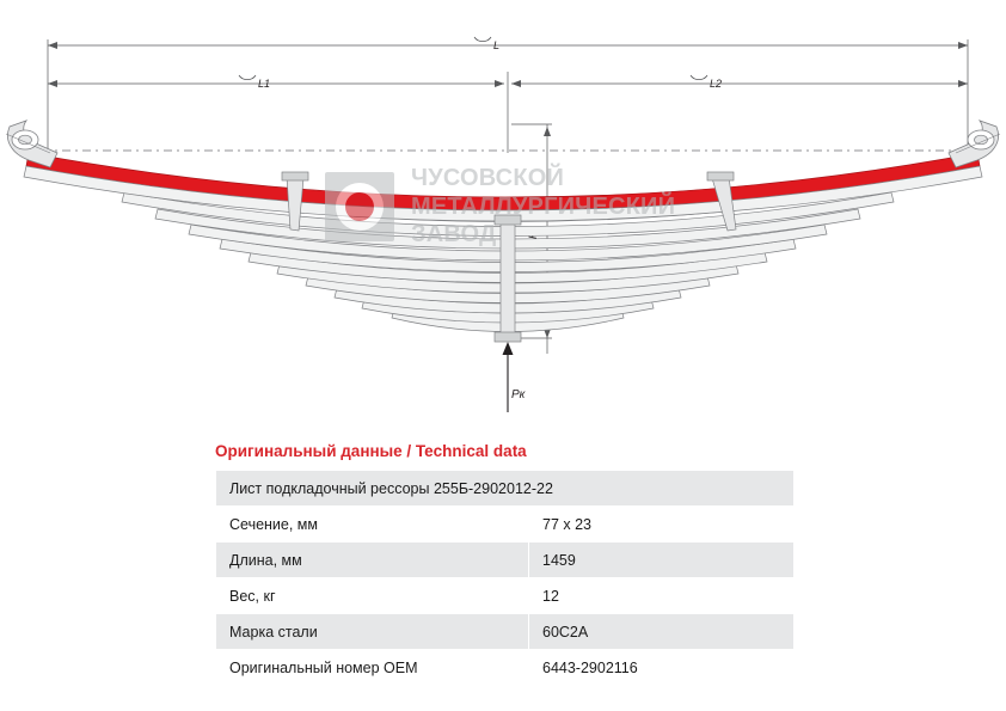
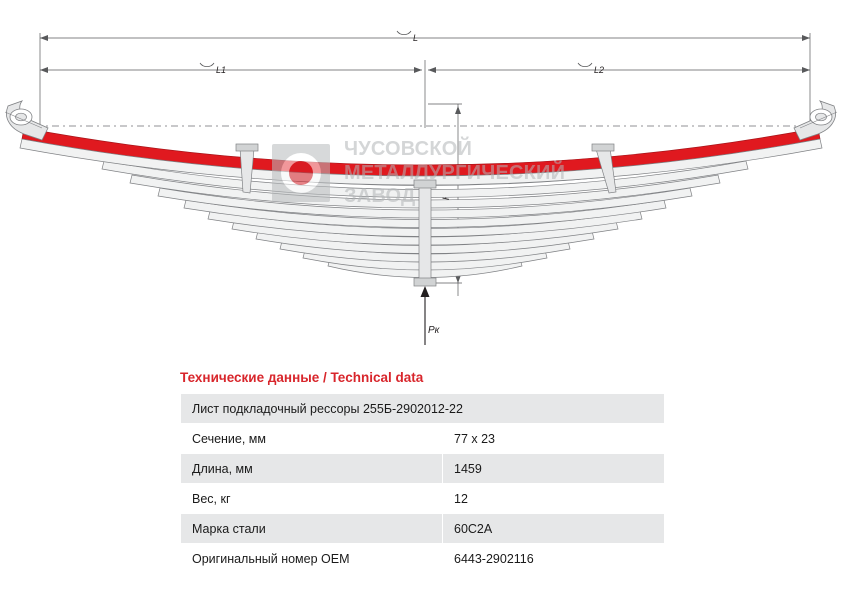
  L
  L1
  L2
  Pк
  ЧУСОВСКОЙ
  МЕТАЛЛУРГИЧЕСКИЙ
  ЗАВОД
- Оригинальный данные / Technical data
+ Технические данные / Technical data
  Лист подкладочный рессоры 255Б-2902012-22
  Сечение, мм	77 x 23
  Длина, мм	1459
  Вес, кг	12
  Марка стали	60С2А
  Оригинальный номер ОЕМ	6443-2902116
